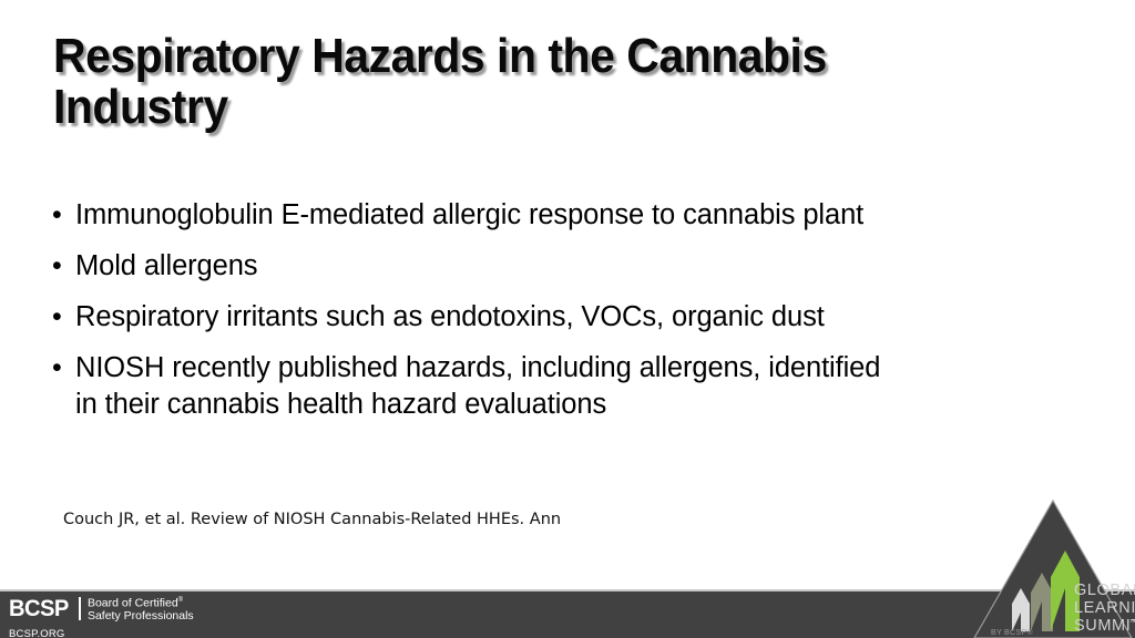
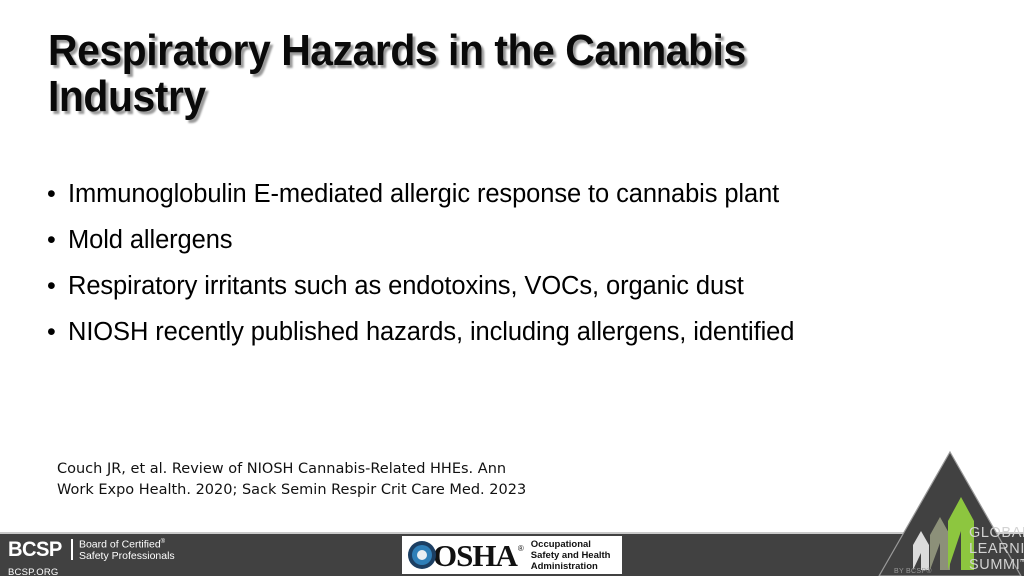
  Respiratory Hazards in the Cannabis Industry
  •
  Immunoglobulin E-mediated allergic response to cannabis plant
  •
  Mold allergens
  •
  Respiratory irritants such as endotoxins, VOCs, organic dust
  •
  NIOSH recently published hazards, including allergens, identified
- in their cannabis health hazard evaluations
  Couch JR, et al. Review of NIOSH Cannabis-Related HHEs. Ann
+ Work Expo Health. 2020; Sack Semin Respir Crit Care Med. 2023
  BCSP
  Board of Certified
  Safety Professionals
  BCSP.ORG
+ OSHA
+ ®
+ Occupational
+ Safety and Health
+ Administration
  GLOBA
  LEARNI
  SUMMI
